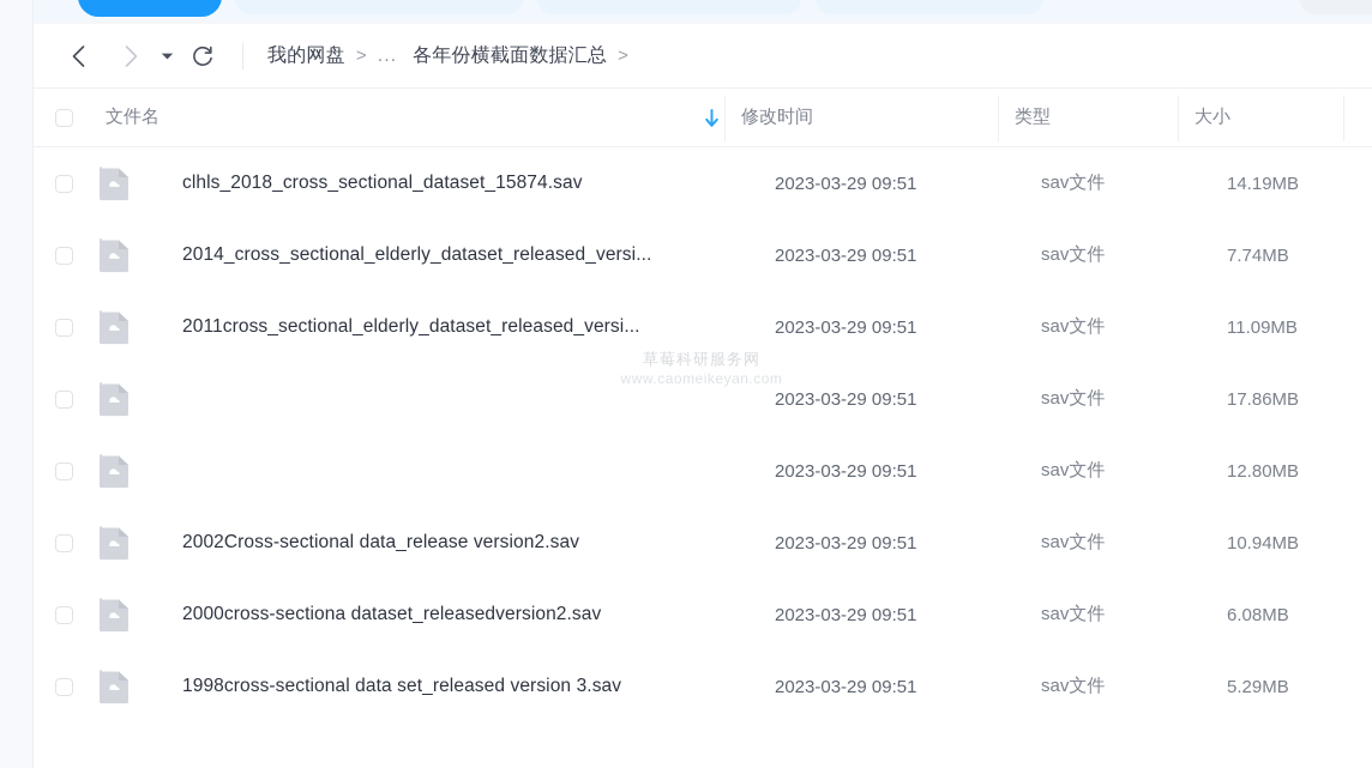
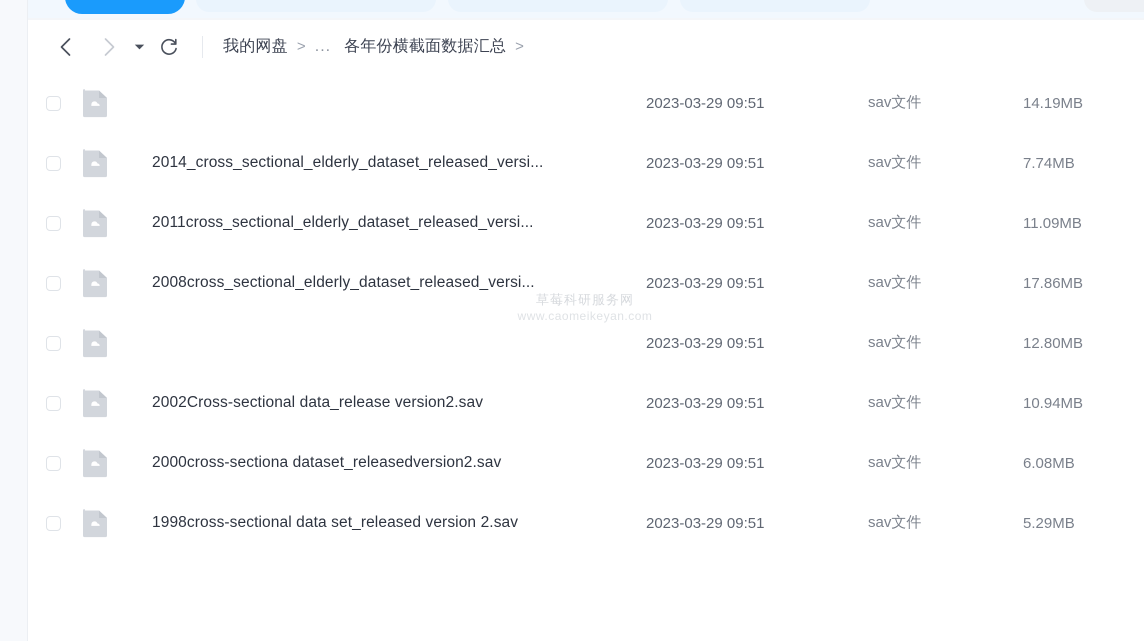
  我的网盘
  >
  ...
  各年份横截面数据汇总
  >
- 文件名
- 修改时间
- 类型
- 大小
- clhls_2018_cross_sectional_dataset_15874.sav
  2023-03-29 09:51
  sav文件
  14.19MB
  2014_cross_sectional_elderly_dataset_released_versi...
  2023-03-29 09:51
  sav文件
  7.74MB
  2011cross_sectional_elderly_dataset_released_versi...
  2023-03-29 09:51
  sav文件
  11.09MB
+ 2008cross_sectional_elderly_dataset_released_versi...
  2023-03-29 09:51
  sav文件
  17.86MB
  2023-03-29 09:51
  sav文件
  12.80MB
  2002Cross-sectional data_release version2.sav
  2023-03-29 09:51
  sav文件
  10.94MB
  2000cross-sectiona dataset_releasedversion2.sav
  2023-03-29 09:51
  sav文件
  6.08MB
- 1998cross-sectional data set_released version 3.sav
+ 1998cross-sectional data set_released version 2.sav
  2023-03-29 09:51
  sav文件
  5.29MB
  草莓科研服务网
  www.caomeikeyan.com
